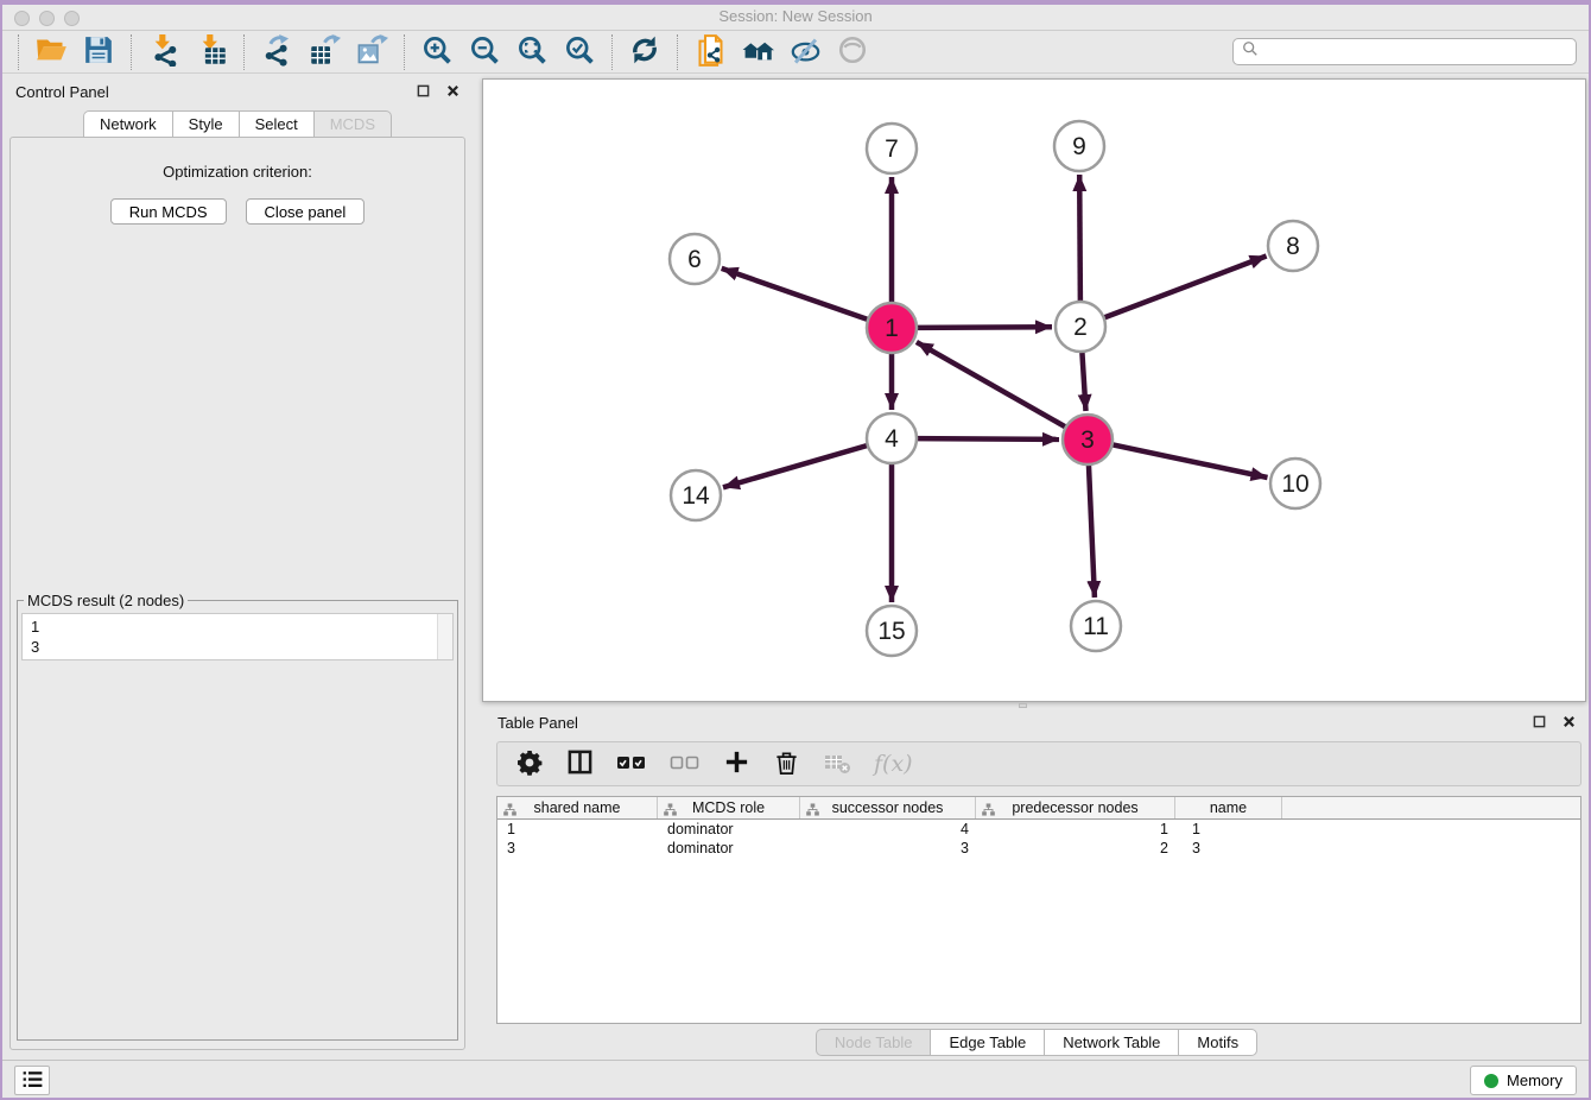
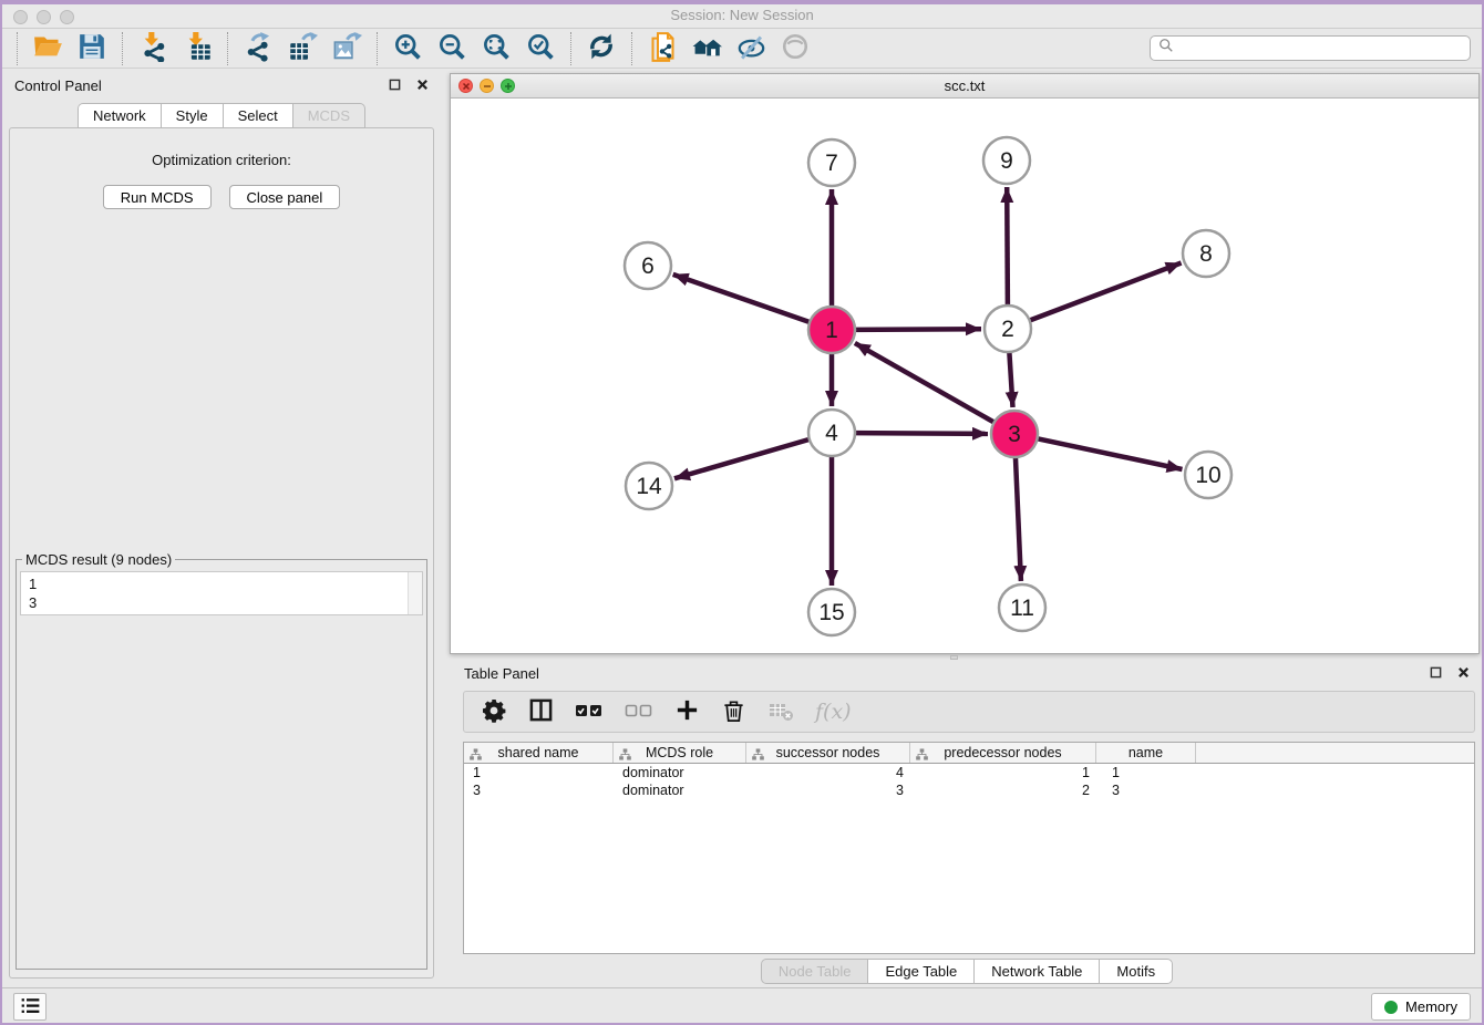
  Session: New Session
  Control Panel
  Network
  Style
  Select
  MCDS
  Optimization criterion:
  Run MCDS
  Close panel
- MCDS result (2 nodes)
+ MCDS result (9 nodes)
  1
  3
+ scc.txt
  7
  9
  6
  8
  1
  2
  4
  3
  14
  10
  15
  11
  Table Panel
  f(x)
  shared name
  MCDS role
  successor nodes
  predecessor nodes
  name
  1
  dominator
  4
  1
  1
  3
  dominator
  3
  2
  3
  Node Table
  Edge Table
  Network Table
  Motifs
  Memory
